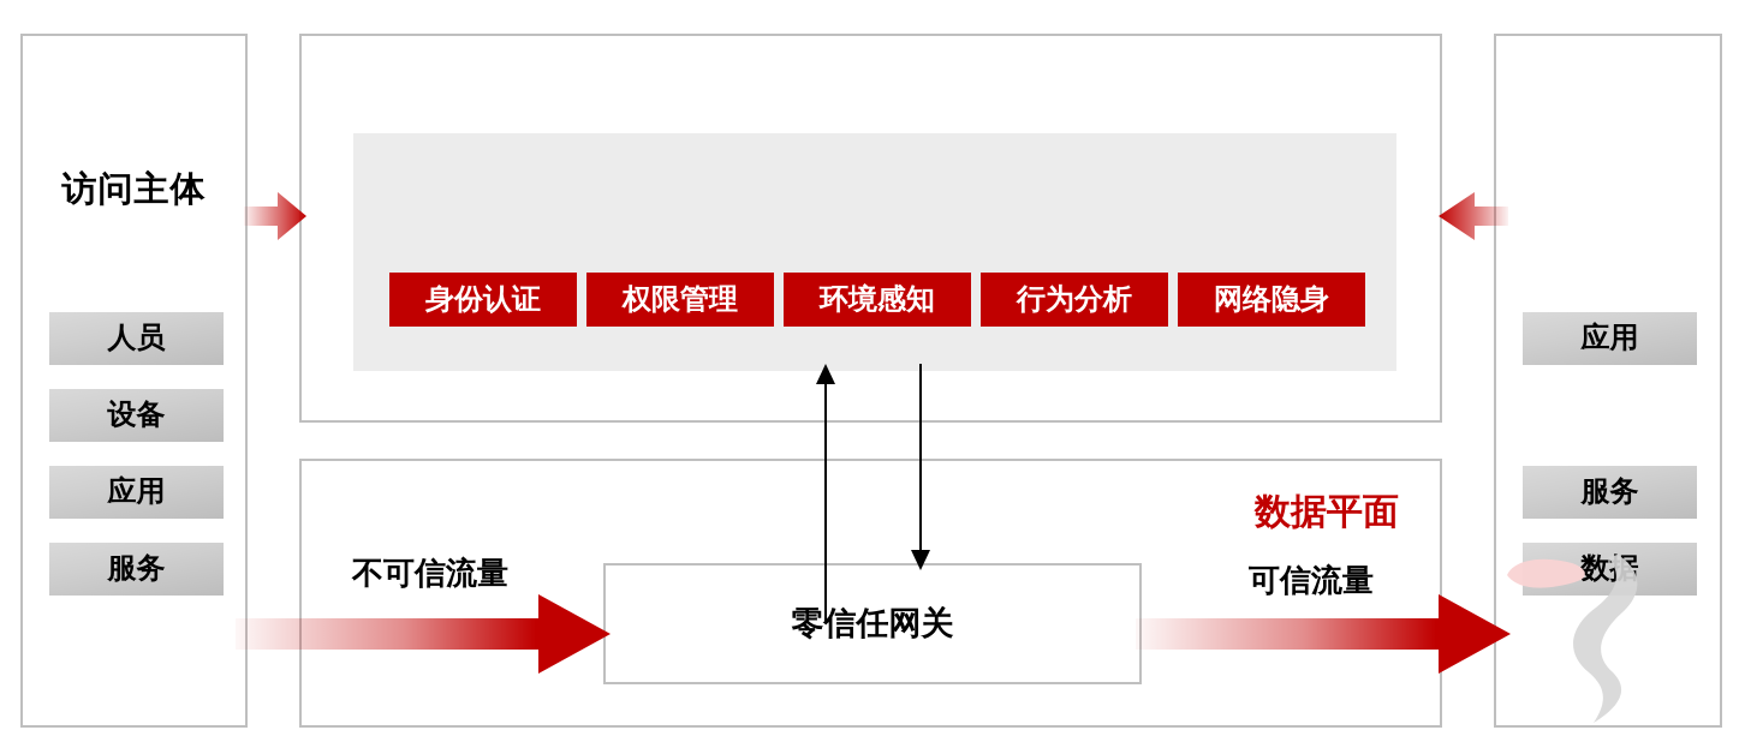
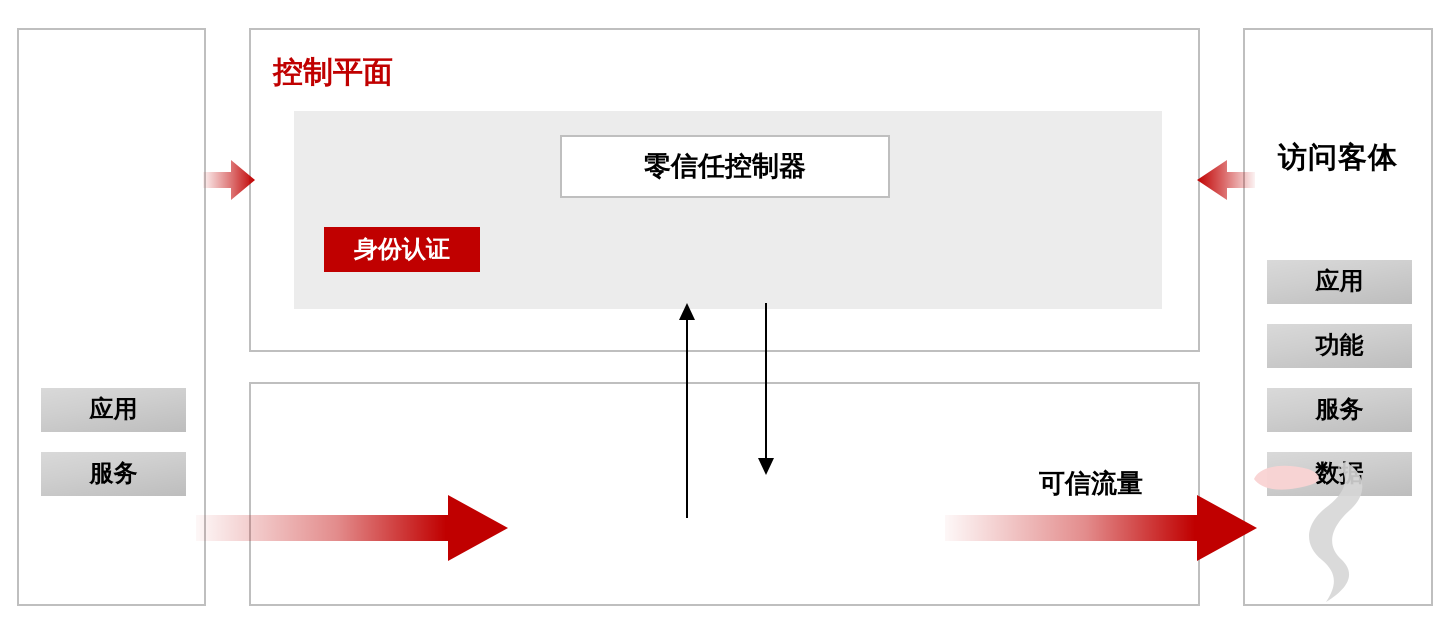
- 访问主体
- 人员
- 设备
  应用
  服务
+ 访问客体
  应用
+ 功能
  服务
+ 控制平面
+ 零信任控制器
  身份认证
- 权限管理
- 环境感知
- 行为分析
- 网络隐身
- 数据平面
- 不可信流量
  可信流量
- 零信任网关
